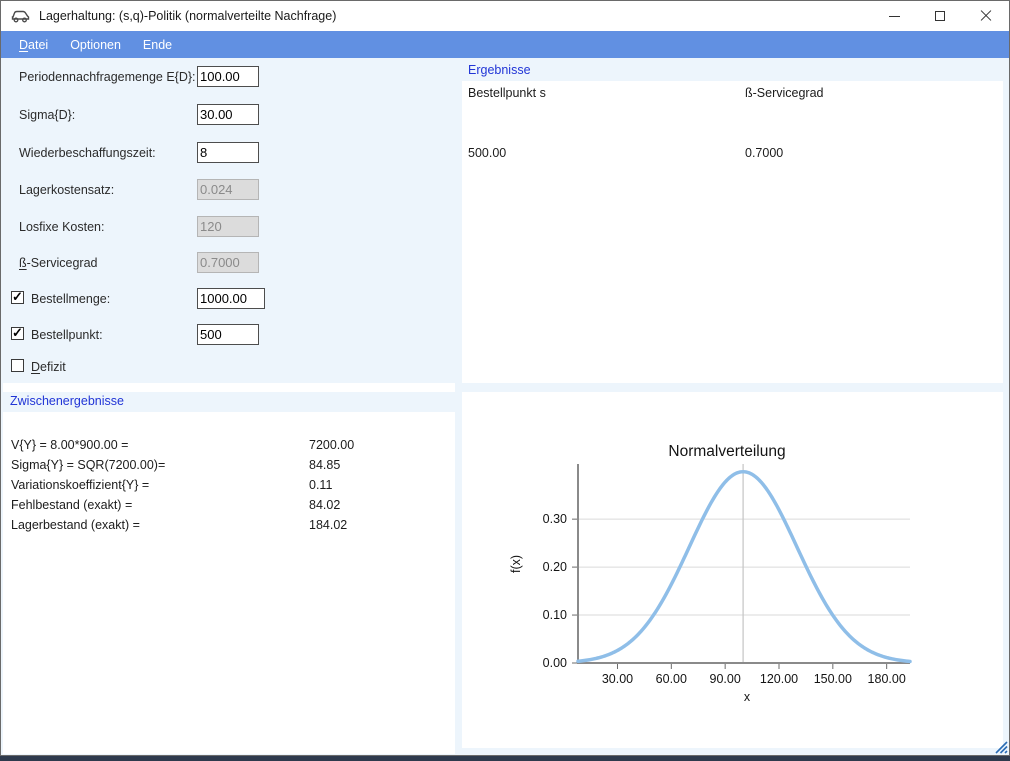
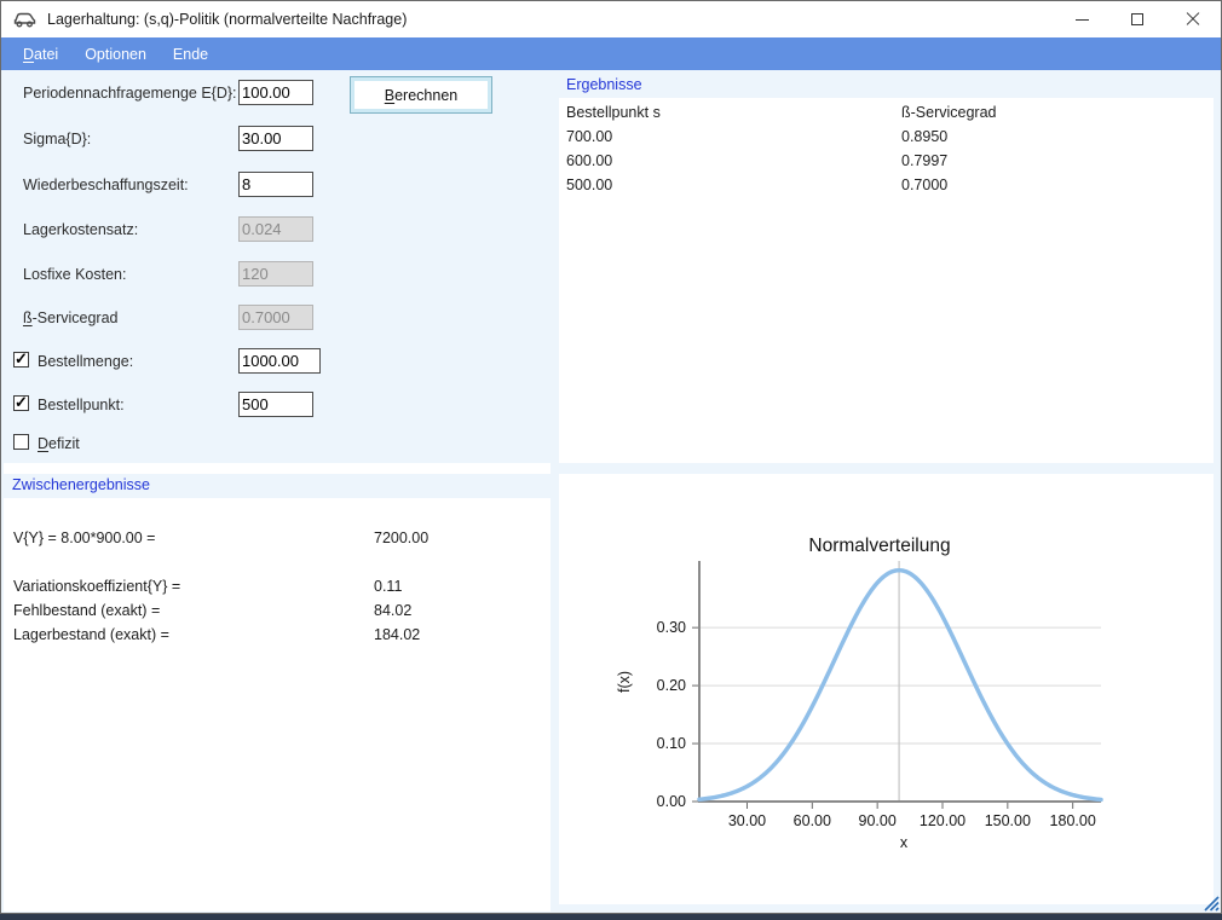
  Lagerhaltung: (s,q)-Politik (normalverteilte Nachfrage)
  D
  atei
  Optionen
  Ende
+ Berechnen
  Periodennachfragemenge E{D}:
  100.00
  Sigma{D}:
  30.00
  Wiederbeschaffungszeit:
  8
  Lagerkostensatz:
  0.024
  Losfixe Kosten:
  120
  ß-Servicegrad
  0.7000
  Bestellmenge:
  1000.00
  Bestellpunkt:
  500
  Defizit
  Zwischenergebnisse
  V{Y} = 8.00*900.00 =
  7200.00
- Sigma{Y} = SQR(7200.00)=
- 84.85
  Variationskoeffizient{Y} =
  0.11
  Fehlbestand (exakt) =
  84.02
  Lagerbestand (exakt) =
  184.02
  Ergebnisse
  Bestellpunkt s
  ß-Servicegrad
+ 700.00
+ 0.8950
+ 600.00
+ 0.7997
  500.00
  0.7000
  30.00
  60.00
  90.00
  120.00
  150.00
  180.00
  0.00
  0.10
  0.20
  0.30
  Normalverteilung
  x
